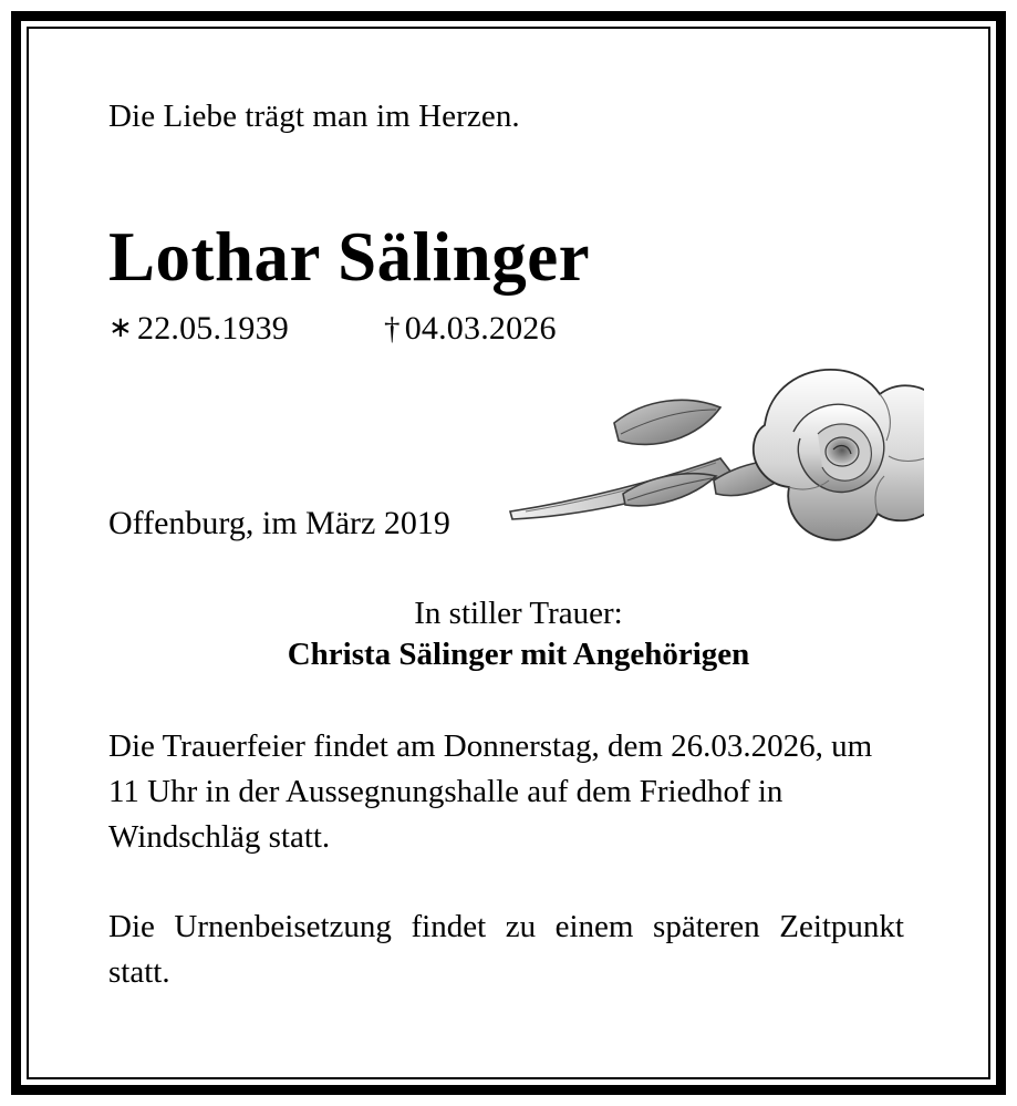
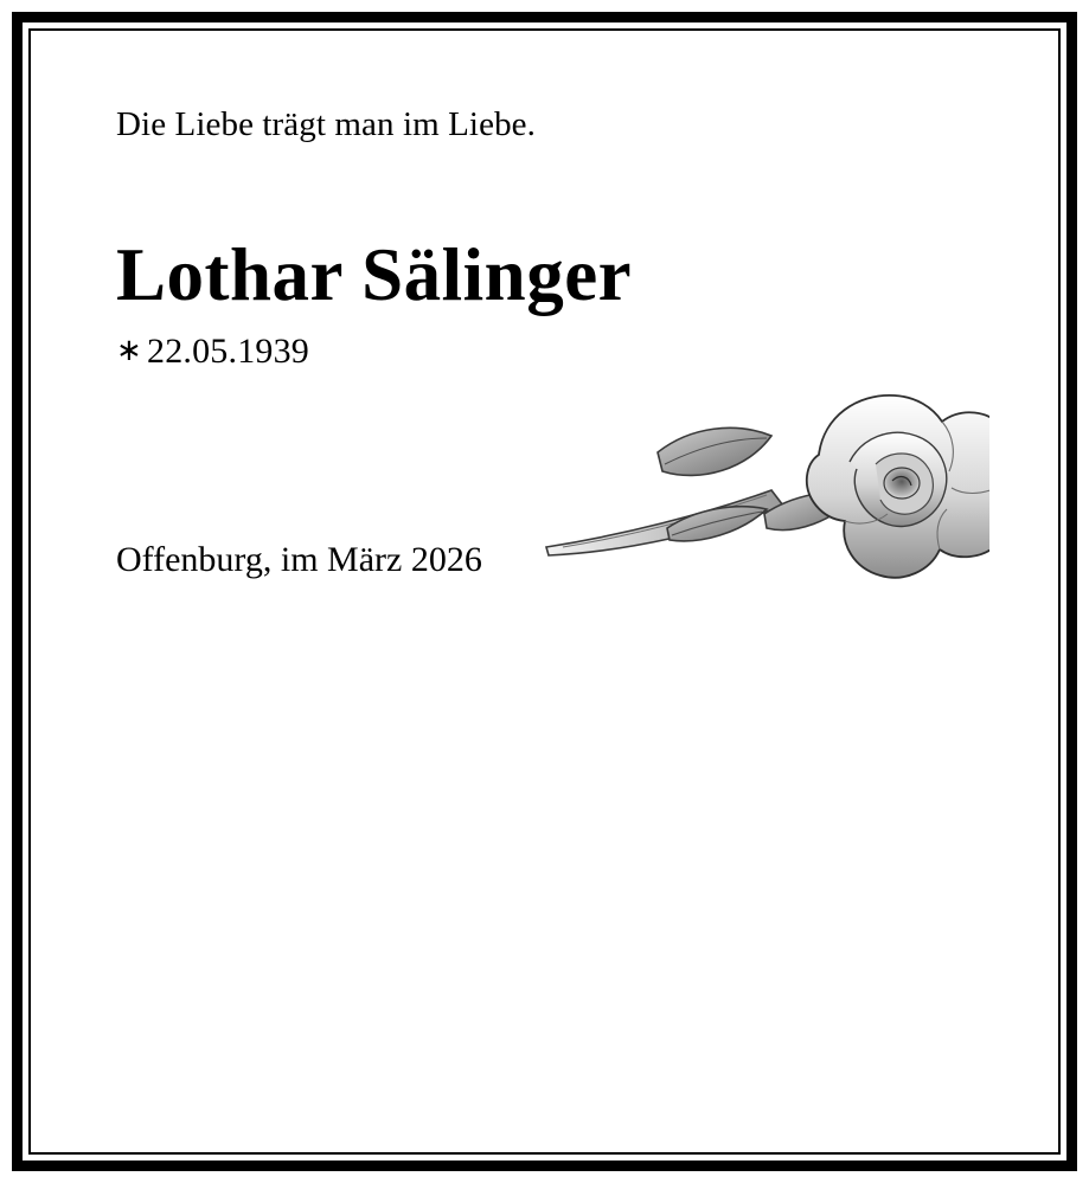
- Die Liebe trägt man im Herzen.
+ Die Liebe trägt man im Liebe.
  Lothar Sälinger
  ∗ 22.05.1939
- † 04.03.2026
- Offenburg, im März 2019
+ Offenburg, im März 2026
- In stiller Trauer:
- Christa Sälinger mit Angehörigen
- Die Trauerfeier findet am Donnerstag, dem 26.03.2026, um 11 Uhr in der Aussegnungshalle auf dem Friedhof in Windschläg statt.
- Die Urnenbeisetzung findet zu einem späteren Zeitpunkt statt.
